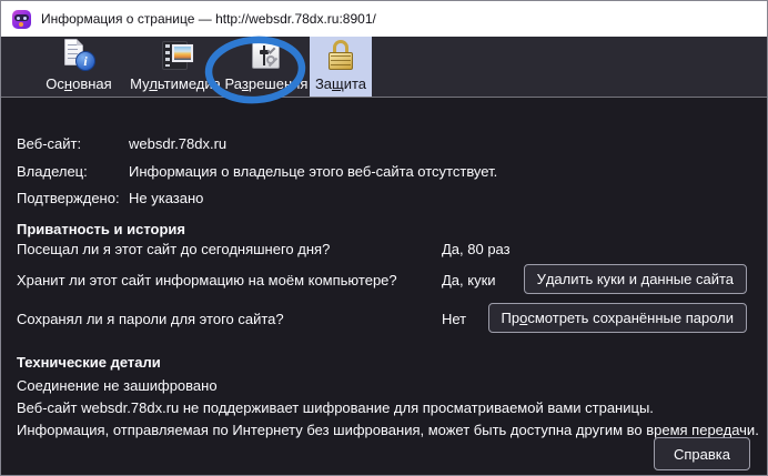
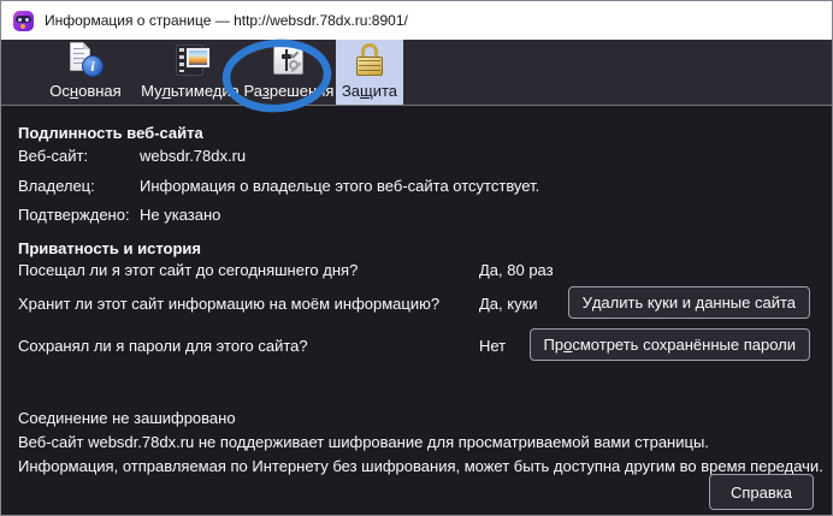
  Информация о странице — http://websdr.78dx.ru:8901/
  i
  Основная
  Мультимед
  Разрешеня
  Защита
+ Подлинность веб-сайта
  Веб-сайт:
  websdr.78dx.ru
  Владелец:
  Информация о владельце этого веб-сайта отсутствует.
  Подтверждено:
  Не указано
  Приватность и история
  Посещал ли я этот сайт до сегодняшнего дня?
  Да, 80 раз
- Хранит ли этот сайт информацию на моём компьютере?
+ Хранит ли этот сайт информацию на моём информацию?
  Да, куки
  У
  д
  алить куки и данные сайта
  Сохранял ли я пароли для этого сайта?
  Нет
  Пр
  о
  смотреть сохранённые пароли
- Технические детали
  Соединение не зашифровано
  Веб-сайт websdr.78dx.ru не поддерживает шифрование для просматриваемой вами страницы.
  Информация, отправляемая по Интернету без шифрования, может быть доступна другим во время передачи.
  Справка
